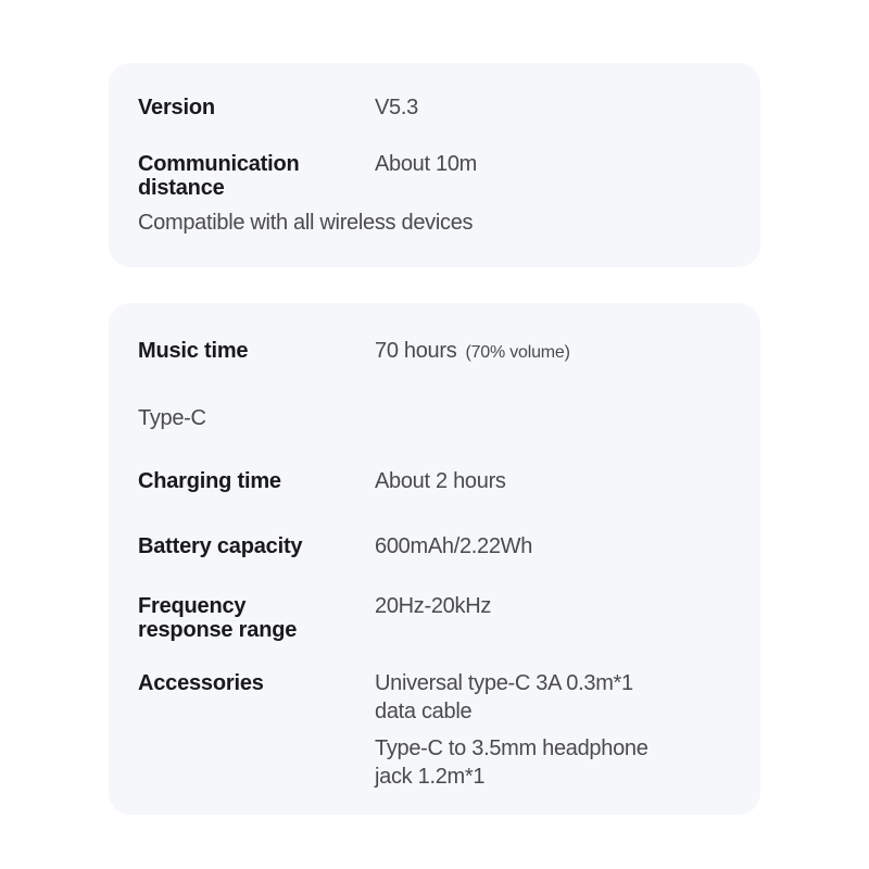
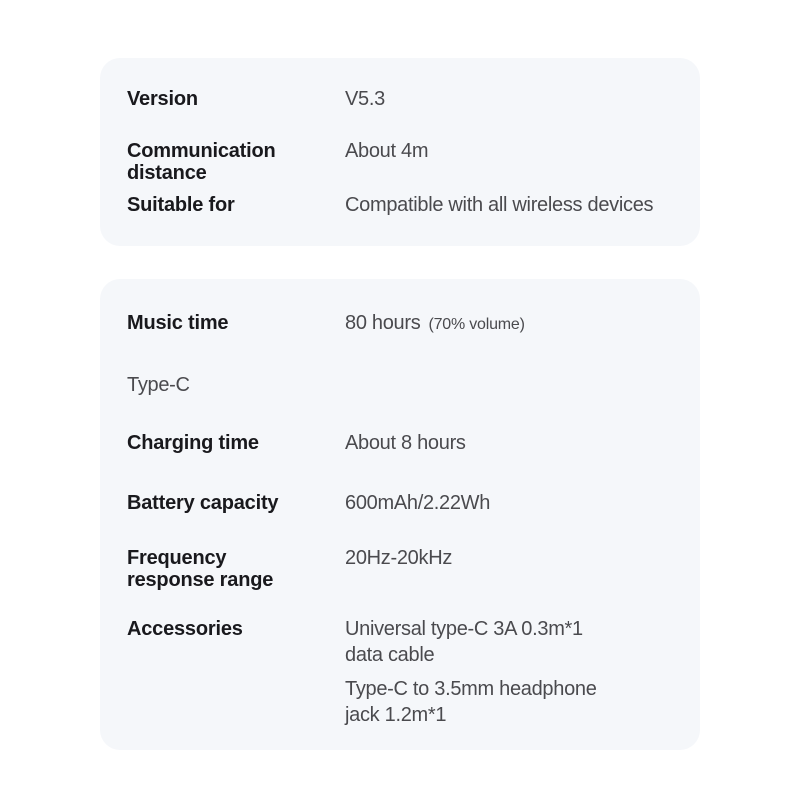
  Version
  V5.3
  Communication
  distance
- About 10m
+ About 4m
+ Suitable for
  Compatible with all wireless devices
  Music time
- 70 hours (70% volume)
+ 80 hours (70% volume)
  Type-C
  Charging time
- About 2 hours
+ About 8 hours
  Battery capacity
  600mAh/2.22Wh
  Frequency
  response range
  20Hz-20kHz
  Accessories
  Universal type-C 3A 0.3m*1
  data cable
  Type-C to 3.5mm headphone
  jack 1.2m*1
